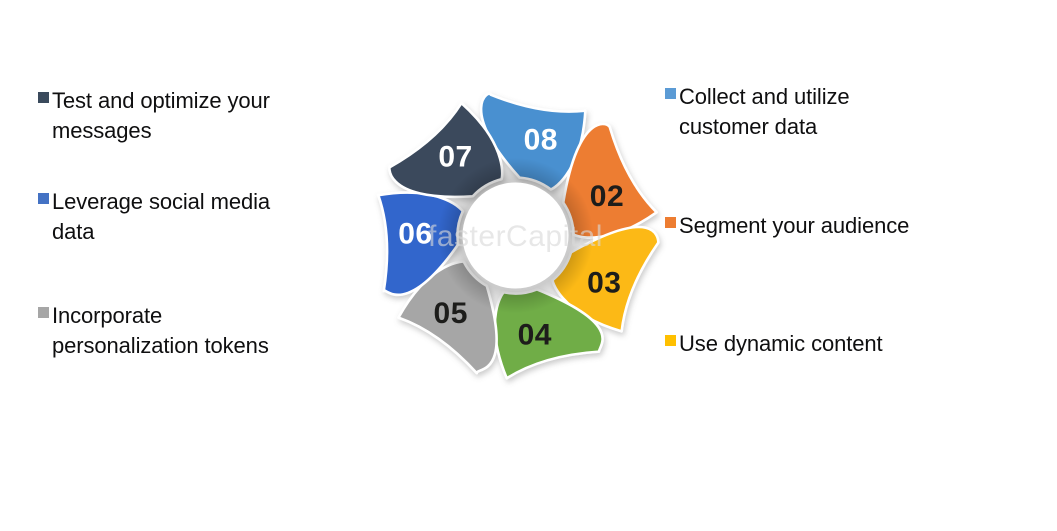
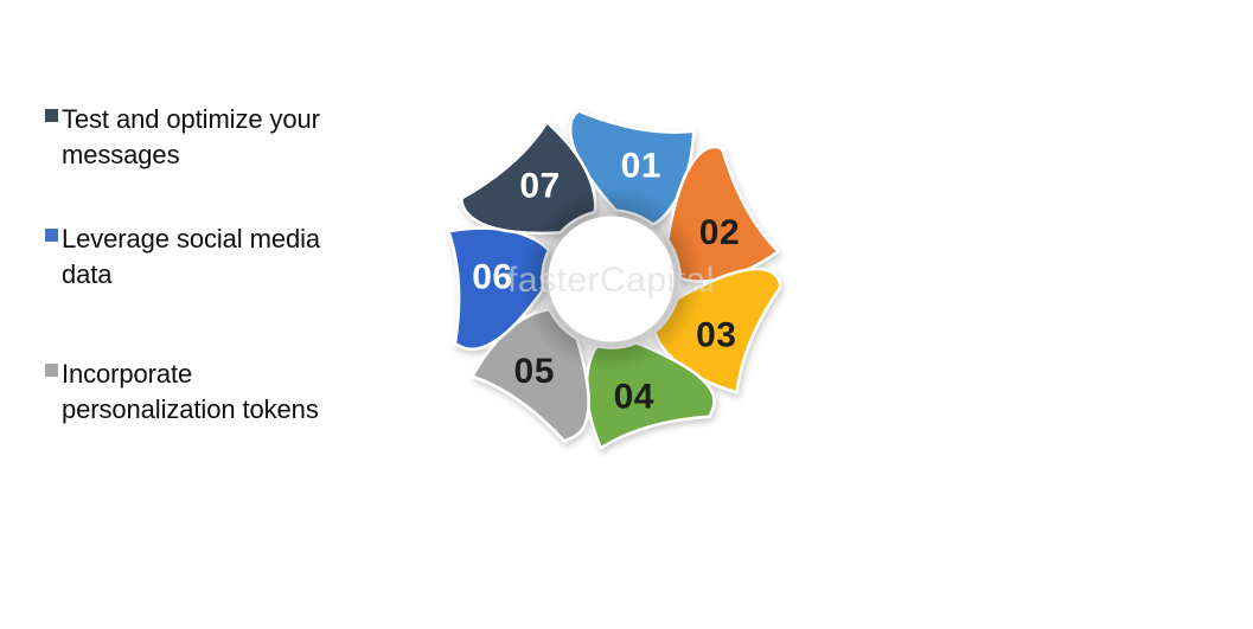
  Test and optimize your
  messages
  Leverage social media
  data
  Incorporate
  personalization tokens
- Collect and utilize
- customer data
- Segment your audience
- Use dynamic content
  fasterCapital
- 08
+ 01
  02
  03
  04
  05
  06
  07
